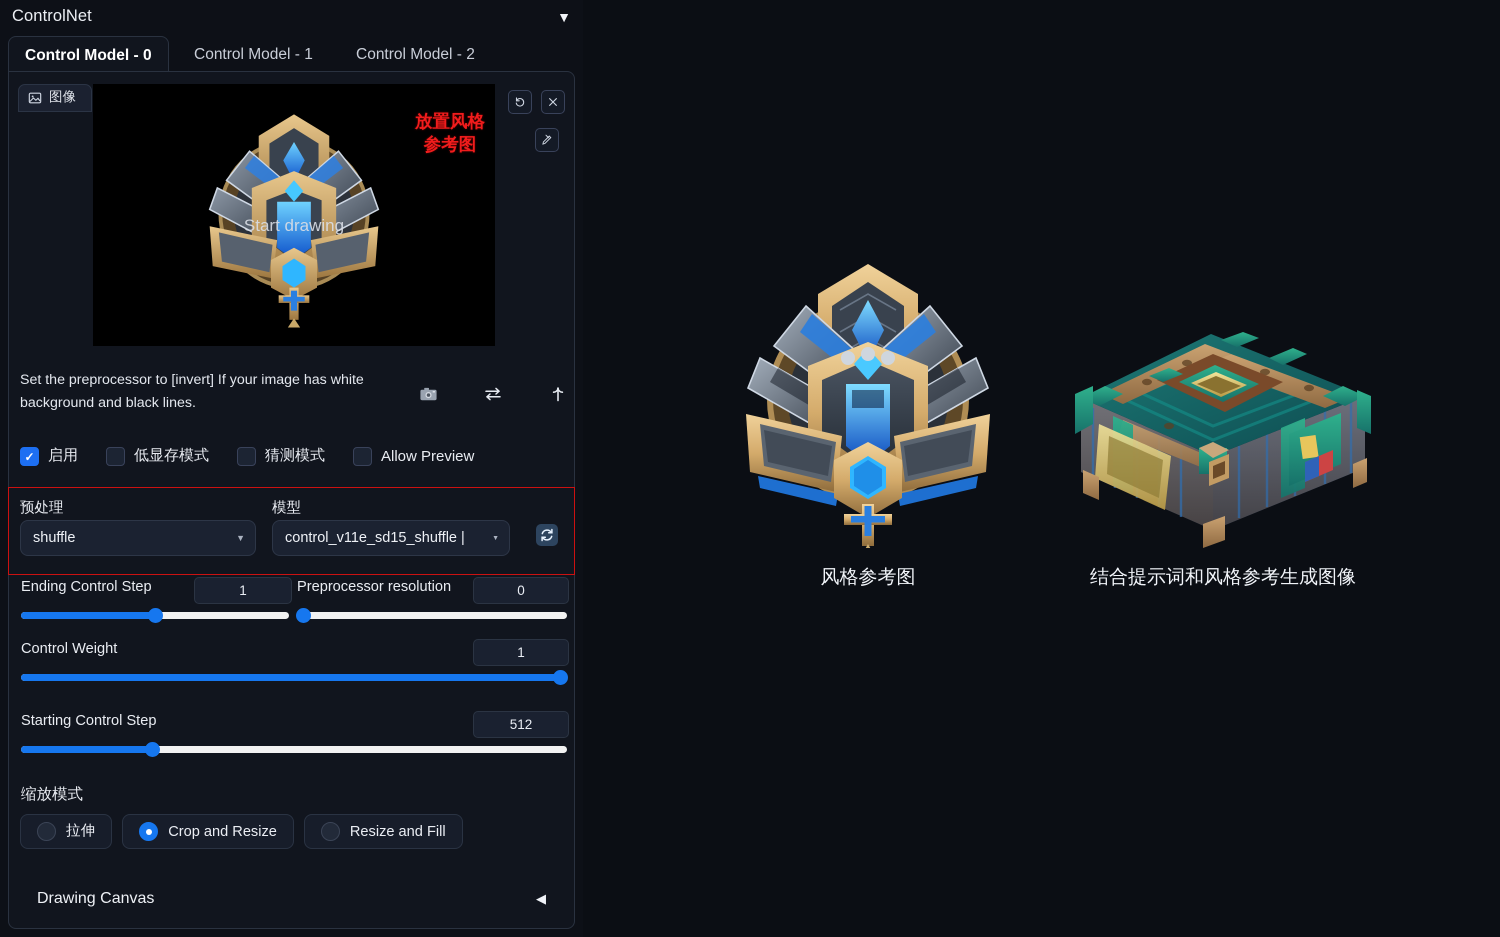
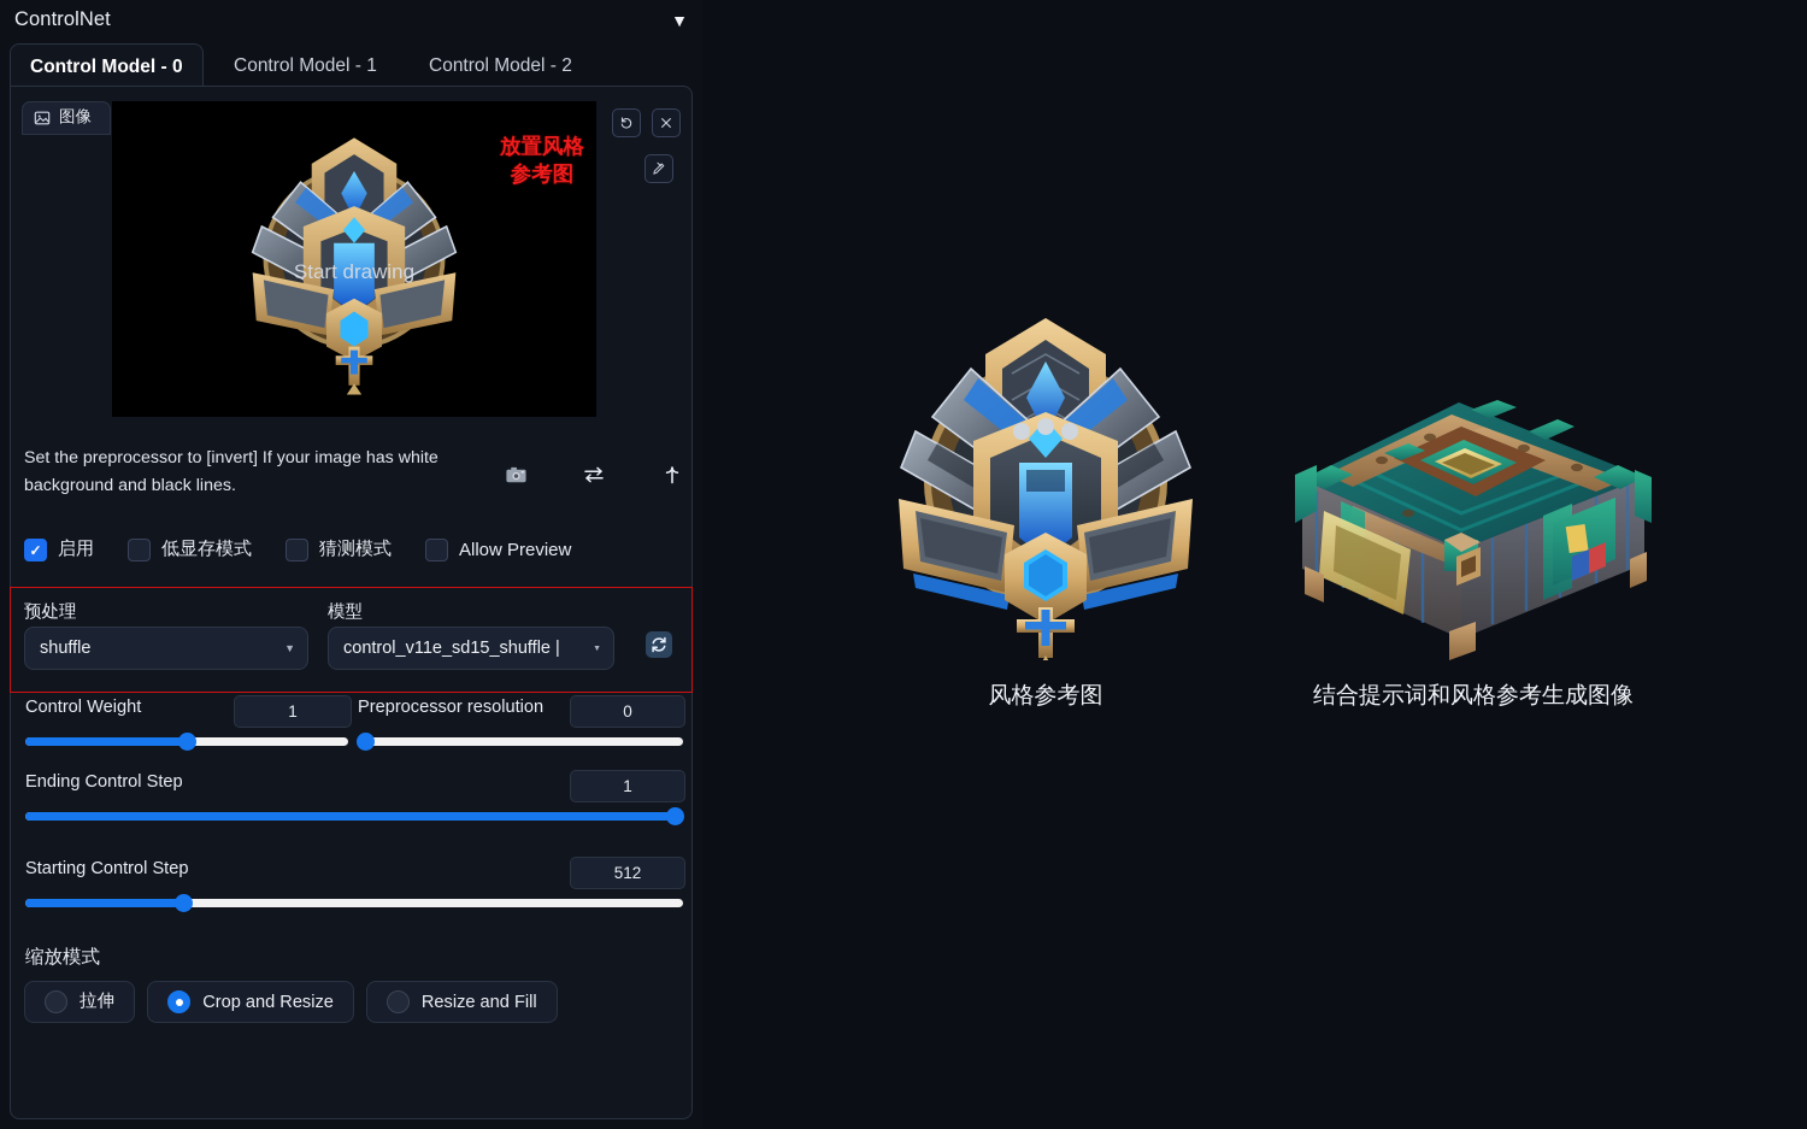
  ControlNet
  ▼
  Control Model - 0
  Control Model - 1
  Control Model - 2
  图像
  Start drawing
  放置风格
  参考图
  Set the preprocessor to [invert] If your image has white background and black lines.
  启用
  低显存模式
  猜测模式
  Allow Preview
  预处理
  shuffle
  ▼
  模型
  control_v11e_sd15_shuffle |
- Ending Control Step
+ Control Weight
  1
  Preprocessor resolution
  0
- Control Weight
+ Ending Control Step
  1
  Starting Control Step
  512
  缩放模式
  拉伸
  Crop and Resize
  Resize and Fill
- Drawing Canvas
- ◀
  风格参考图
  结合提示词和风格参考生成图像
